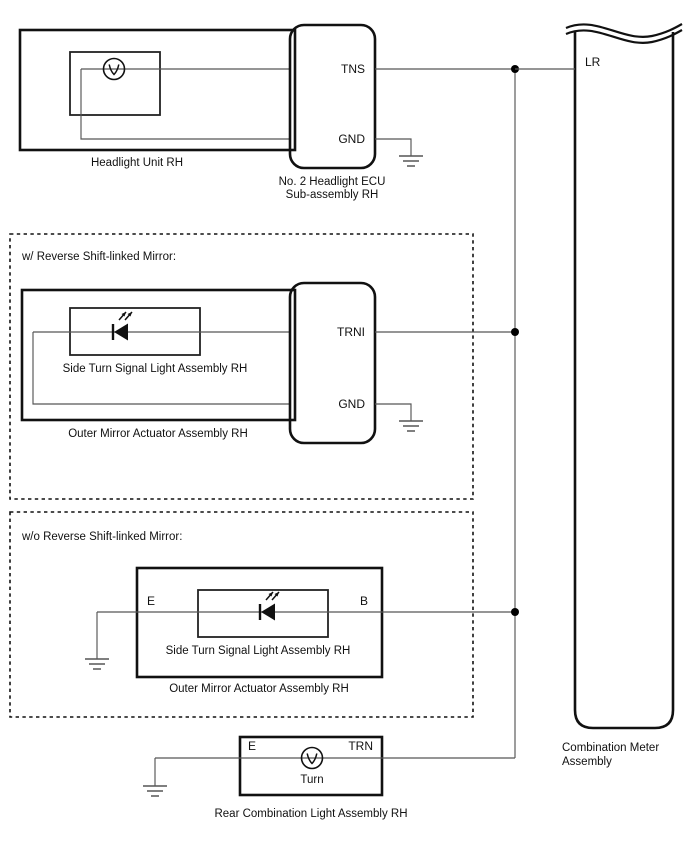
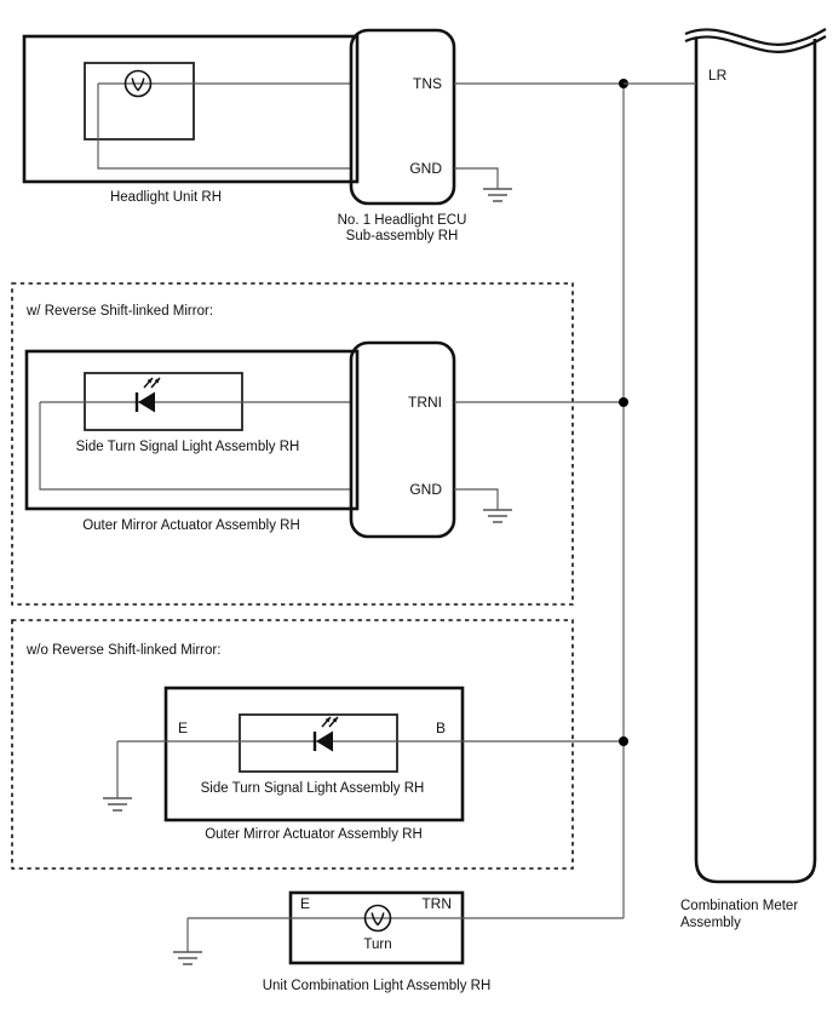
  TNS
  GND
  Headlight Unit RH
- No. 2 Headlight ECU
+ No. 1 Headlight ECU
  Sub-assembly RH
  w/ Reverse Shift-linked Mirror:
  TRNI
  GND
  Side Turn Signal Light Assembly RH
  Outer Mirror Actuator Assembly RH
  w/o Reverse Shift-linked Mirror:
  E
  B
  Side Turn Signal Light Assembly RH
  Outer Mirror Actuator Assembly RH
  E
  TRN
  Turn
- Rear Combination Light Assembly RH
+ Unit Combination Light Assembly RH
  LR
  Combination Meter
  Assembly
